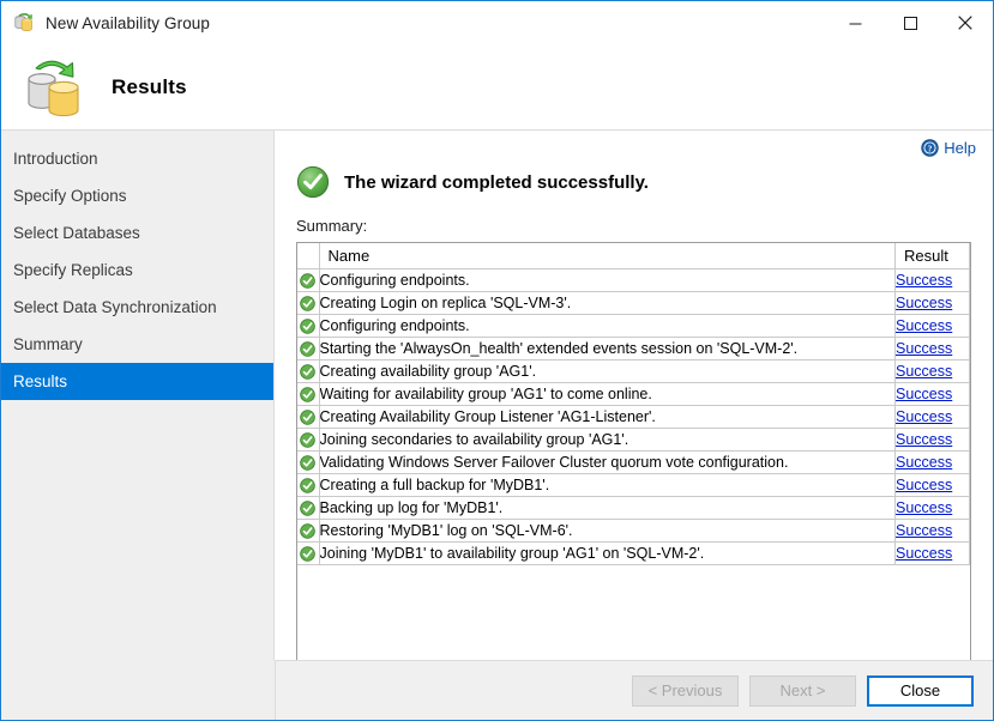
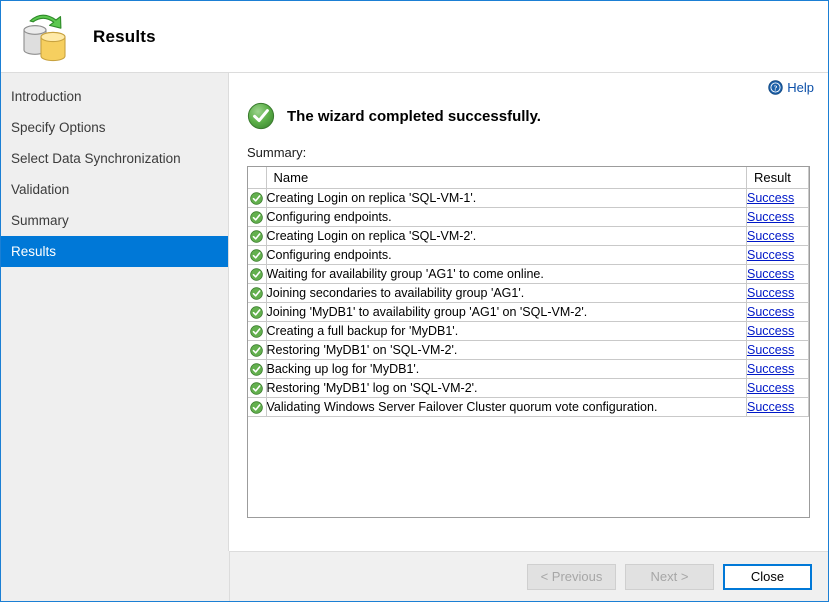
- New Availability Group
  Results
  Introduction
  Specify Options
- Select Databases
- Specify Replicas
  Select Data Synchronization
+ Validation
  Summary
  Results
  ?
  Help
  The wizard completed successfully.
  Summary:
  	Name	Result
+ 	Creating Login on replica 'SQL-VM-1'.	Success
  	Configuring endpoints.	Success
- 	Creating Login on replica 'SQL-VM-3'.	Success
+ 	Creating Login on replica 'SQL-VM-2'.	Success
  	Configuring endpoints.	Success
- 	Starting the 'AlwaysOn_health' extended events session on 'SQL-VM-2'.	Success
- 	Creating availability group 'AG1'.	Success
  	Waiting for availability group 'AG1' to come online.	Success
- 	Creating Availability Group Listener 'AG1-Listener'.	Success
  	Joining secondaries to availability group 'AG1'.	Success
- 	Validating Windows Server Failover Cluster quorum vote configuration.	Success
+ 	Joining 'MyDB1' to availability group 'AG1' on 'SQL-VM-2'.	Success
  	Creating a full backup for 'MyDB1'.	Success
+ 	Restoring 'MyDB1' on 'SQL-VM-2'.	Success
  	Backing up log for 'MyDB1'.	Success
- 	Restoring 'MyDB1' log on 'SQL-VM-6'.	Success
+ 	Restoring 'MyDB1' log on 'SQL-VM-2'.	Success
- 	Joining 'MyDB1' to availability group 'AG1' on 'SQL-VM-2'.	Success
+ 	Validating Windows Server Failover Cluster quorum vote configuration.	Success
  < Previous
  Next >
  Close
